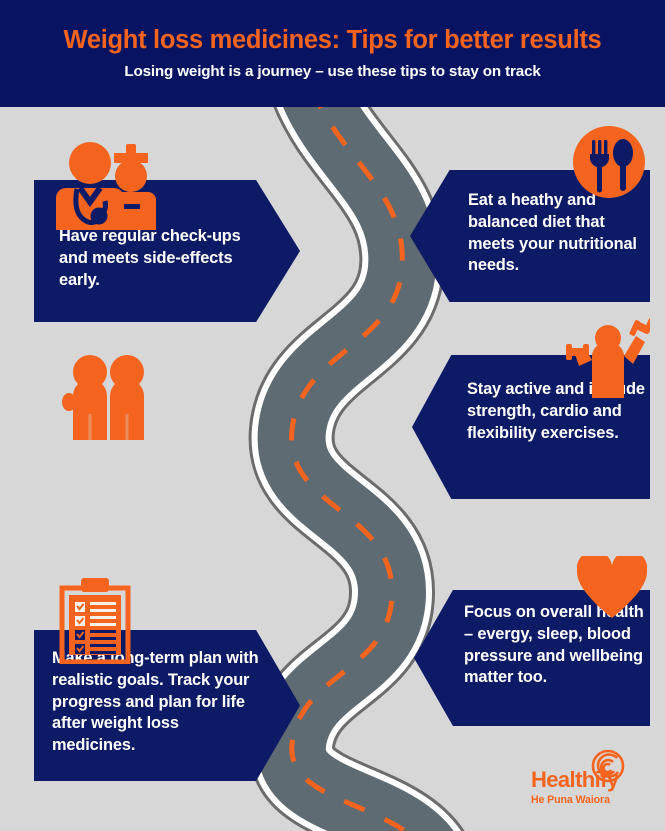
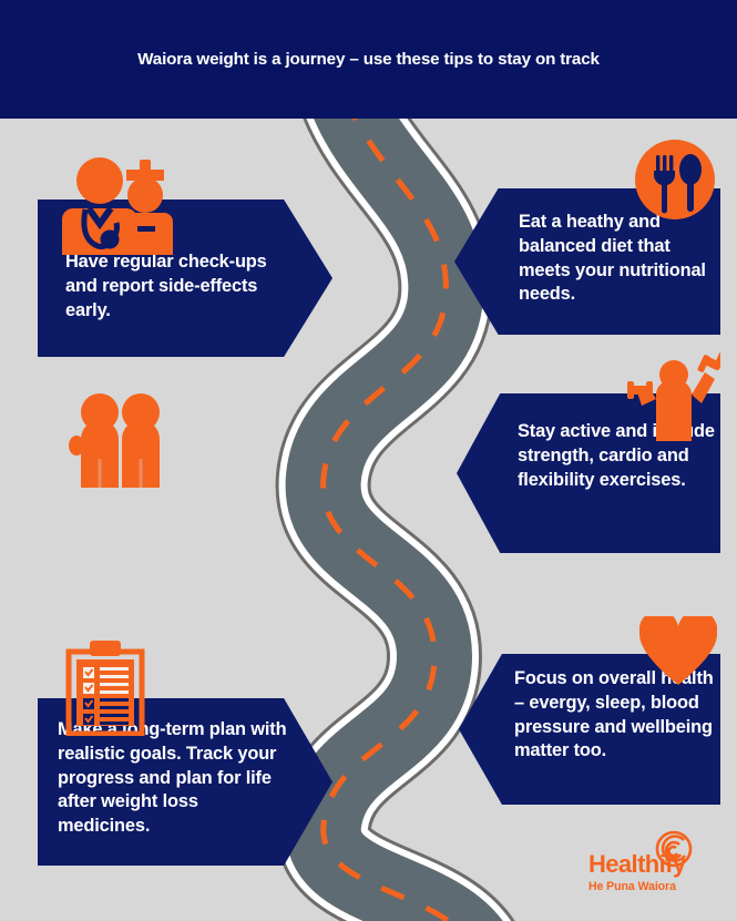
- Weight loss medicines: Tips for better results
- Losing weight is a journey – use these tips to stay on track
+ Waiora weight is a journey – use these tips to stay on track
- Have regular check-ups and meets side-effects early.
+ Have regular check-ups and report side-effects early.
  Eat a heathy and balanced diet that meets your nutritional needs.
  Stay active and ide strength, cardio and flexibility exercises.
  Make a log-term plan with realistic goals. Track your progress and plan for life after weight loss medicines.
  Focus on overall halth – evergy, sleep, blood pressure and wellbeing matter too.
  Healthi
  He Puna Waiora
